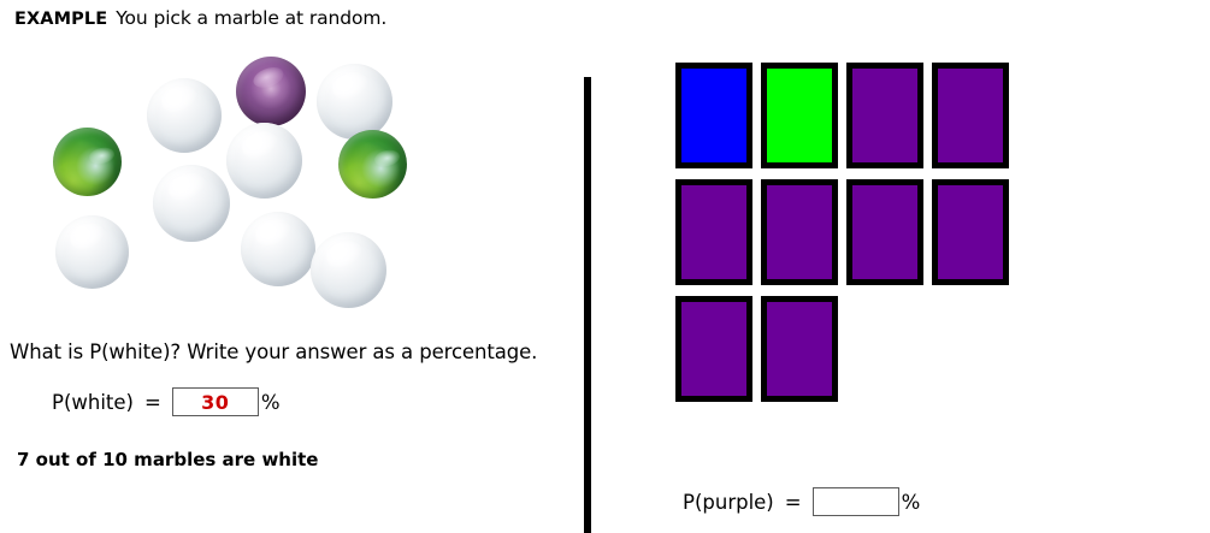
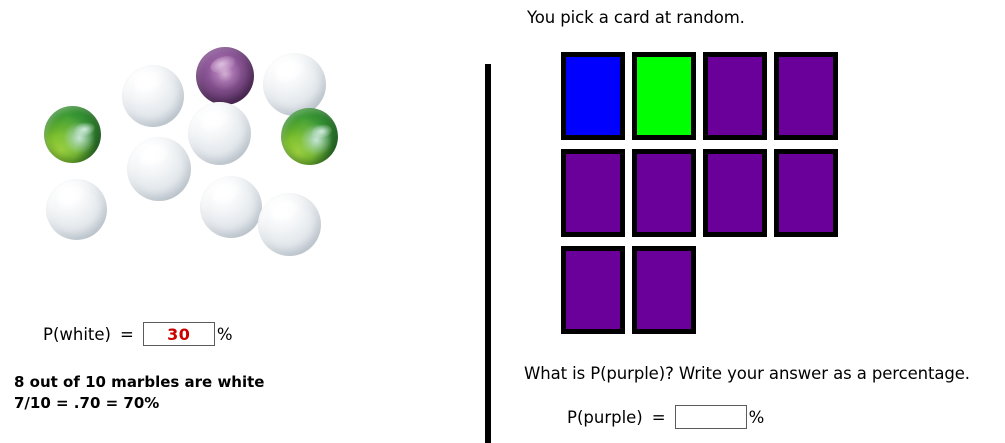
- EXAMPLE You pick a marble at random.
- What is P(white)? Write your answer as a percentage.
  P(white)
  =
  30
  %
- 7 out of 10 marbles are white
+ 8 out of 10 marbles are white
+ 7/10 = .70 = 70%
+ You pick a card at random.
+ What is P(purple)? Write your answer as a percentage.
  P(purple)
  =
  %
